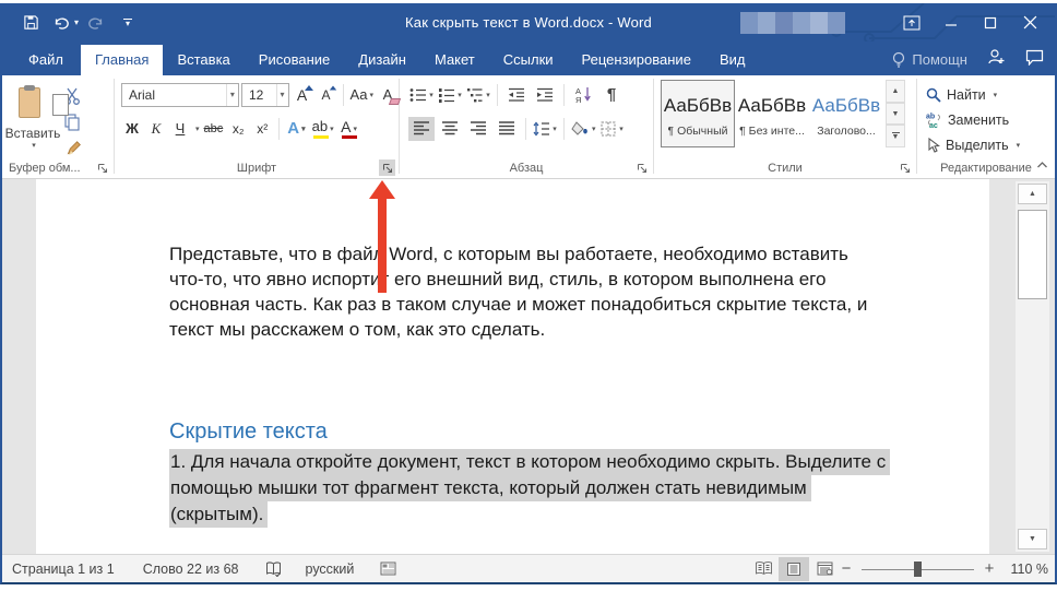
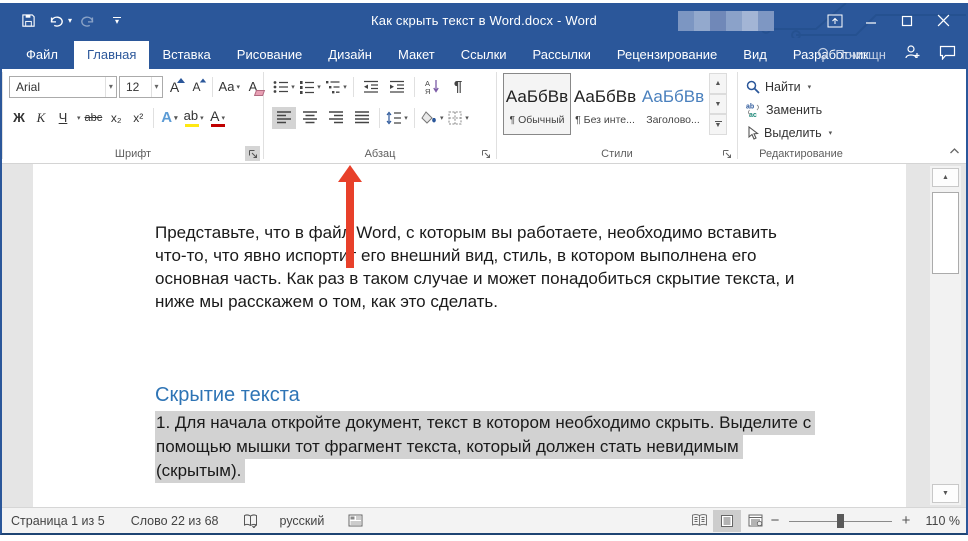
  ▾
  ▾
  Как скрыть текст в Word.docx - Word
  Файл
  Главная
  Вставка
  Рисование
  Дизайн
  Макет
  Ссылки
+ Рассылки
  Рецензирование
  Вид
+ Разработчик
  Помощн
- Вставить
- Буфер обм...
  Arial
  ▾
  12
  ▾
  А
  А
  Аа
  А
  Ж
  К
  Ч
  abc
  x₂
  x²
  А
  ab
  А
  Шрифт
  А
  Я
  ¶
  Абзац
  АаБбВв
  ¶ Обычный
  АаБбВв
  ¶ Без инте...
  АаБбВв
  Заголово...
  Стили
  Найти
  Заменить
  Выделить
  Редактирование
  Представьте, что в фай Word, с которым вы работаете, необходимо вставить
  что-то, что явно испорти его внешний вид, стиль, в котором выполнена его
  основная часть. Как раз в таком случае и может понадобиться скрытие текста, и
- текст мы расскажем о том, как это сделать.
+ ниже мы расскажем о том, как это сделать.
  Скрытие текста
  1. Для начала откройте документ, текст в котором необходимо скрыть. Выделите с
  помощью мышки тот фрагмент текста, который должен стать невидимым
  (скрытым).
- Страница 1 из 1
+ Страница 1 из 5
  Слово 22 из 68
  русский
  −
  +
  110 %
